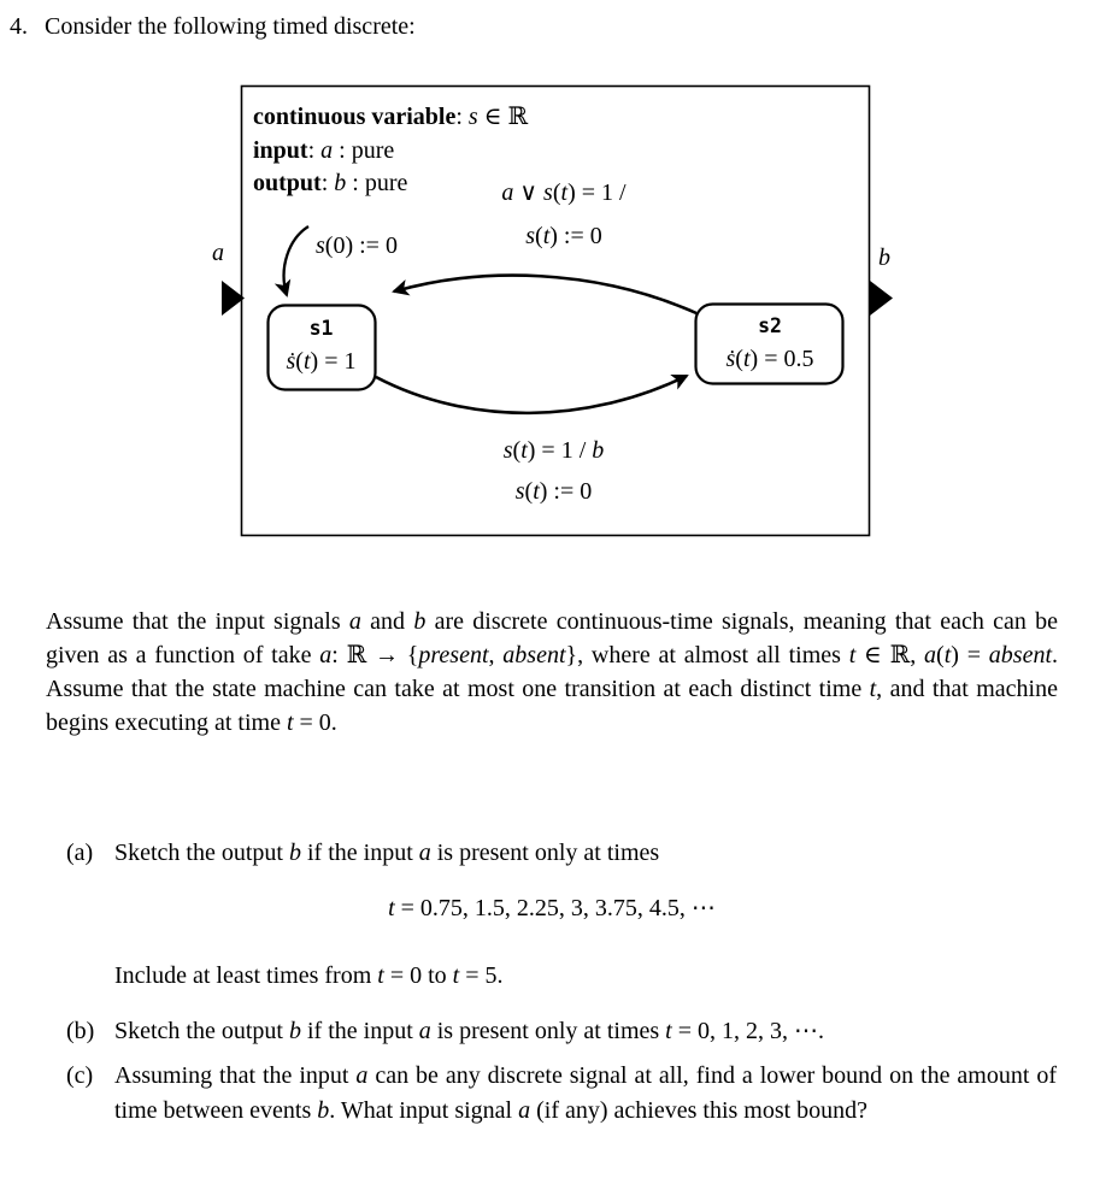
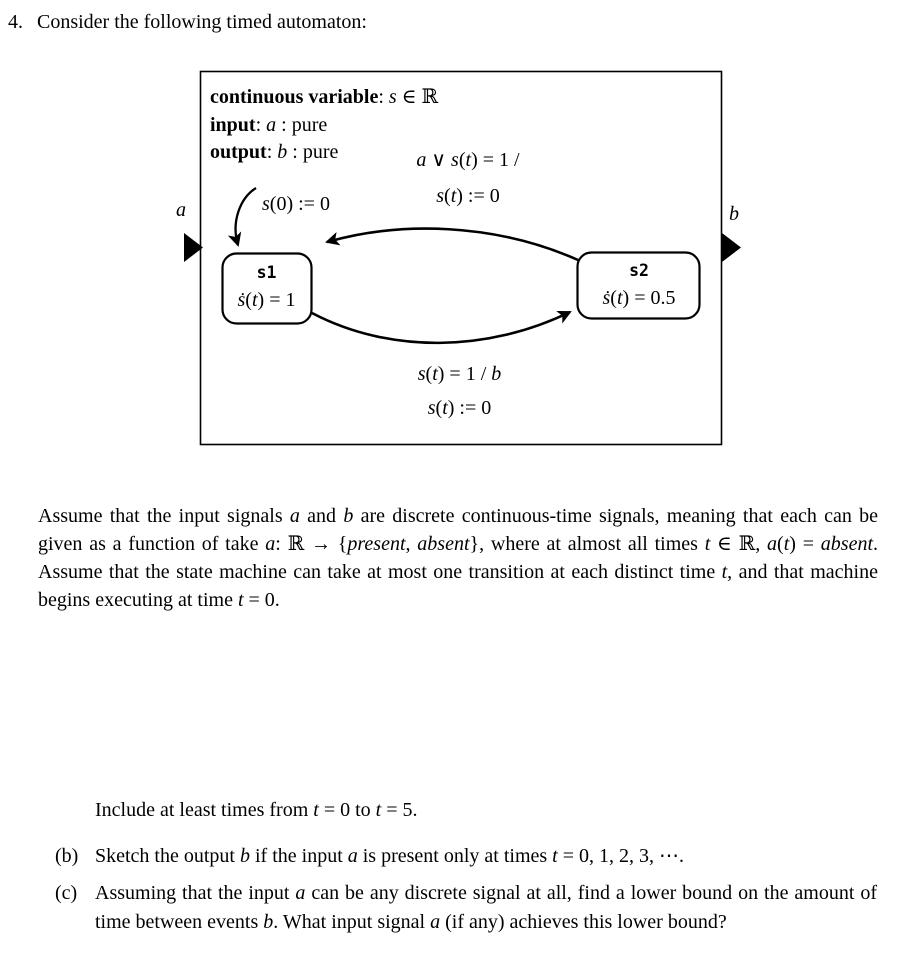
- 4. Consider the following timed discrete:
+ 4. Consider the following timed automaton:
  continuous variable: s ∈ ℝ
  input: a : pure
  output: b : pure
  a
  b
  s(0) := 0
  a ∨ s(t) = 1 /
  s(t) := 0
  s(t) = 1 / b
  s(t) := 0
  s1
  ṡ(t) = 1
  s2
  ṡ(t) = 0.5
  Assume that the input signals a and b are discrete continuous-time signals, meaning that each can be given as a function of take a: ℝ → {present, absent}, where at almost all times t ∈ ℝ, a(t) = absent. Assume that the state machine can take at most one transition at each distinct time t, and that machine begins executing at time t = 0.
- (a) Sketch the output b if the input a is present only at times
- t = 0.75, 1.5, 2.25, 3, 3.75, 4.5, ⋯
  Include at least times from t = 0 to t = 5.
  (b) Sketch the output b if the input a is present only at times t = 0, 1, 2, 3, ⋯.
- (c) Assuming that the input a can be any discrete signal at all, find a lower bound on the amount of time between events b. What input signal a (if any) achieves this most bound?
+ (c) Assuming that the input a can be any discrete signal at all, find a lower bound on the amount of time between events b. What input signal a (if any) achieves this lower bound?
